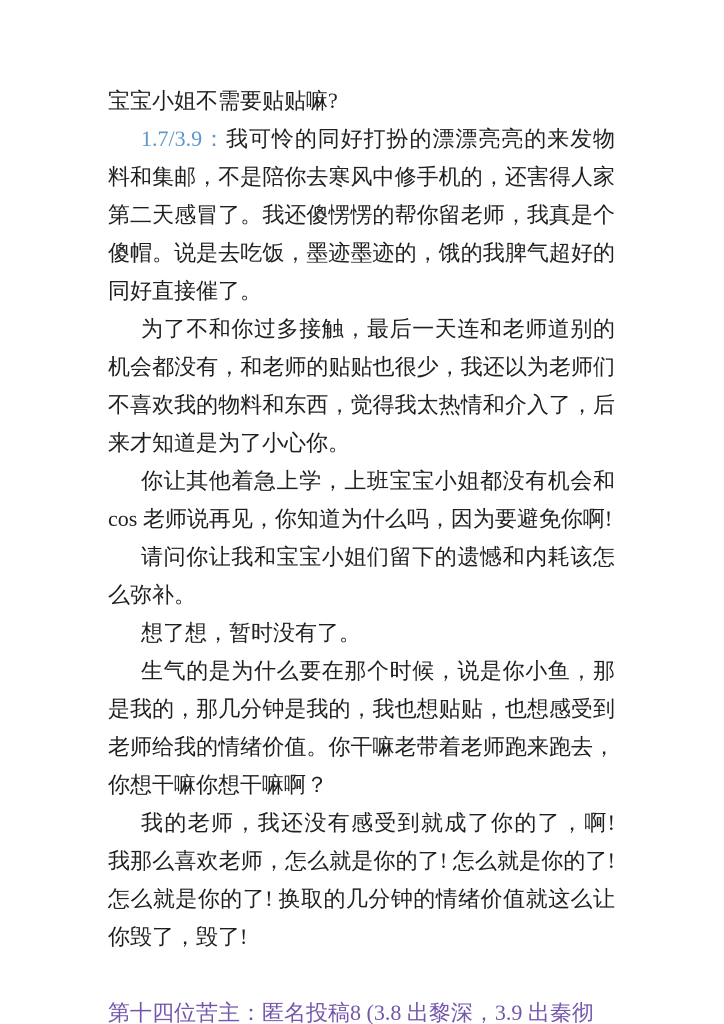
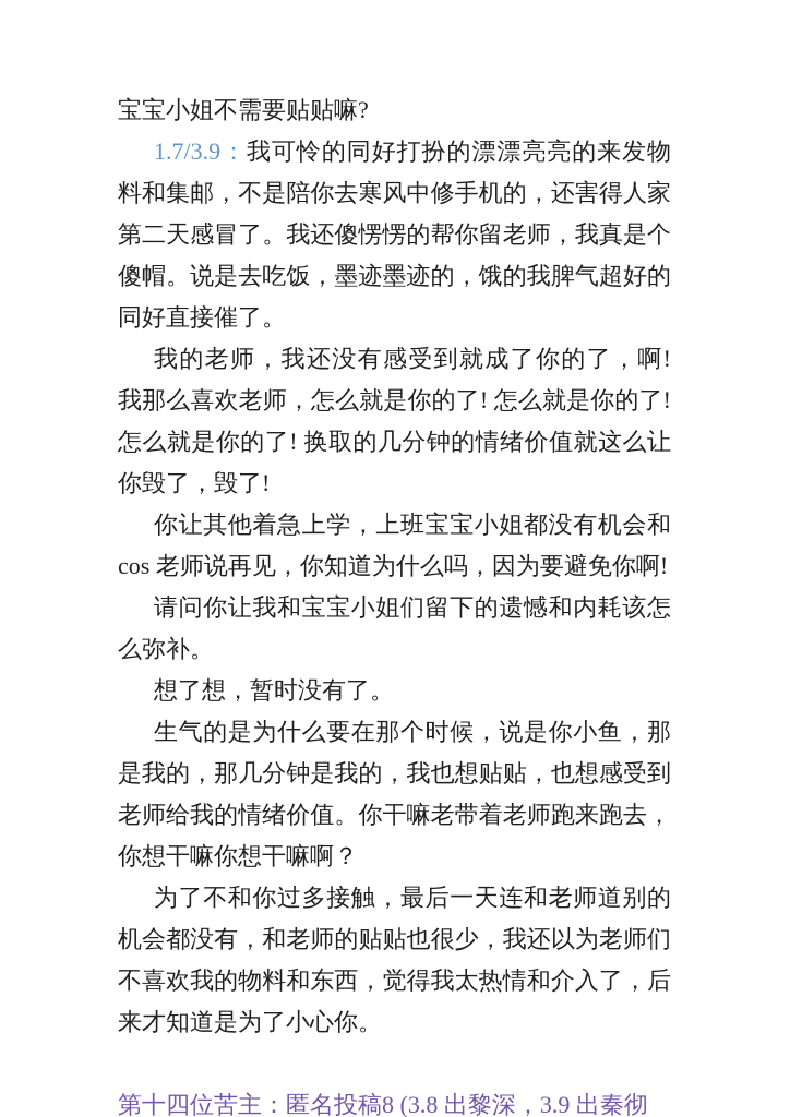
  宝宝小姐不需要贴贴嘛?
  1.7/3.9：我可怜的同好打扮的漂漂亮亮的来发物料和集邮，不是陪你去寒风中修手机的，还害得人家第二天感冒了。我还傻愣愣的帮你留老师，我真是个傻帽。说是去吃饭，墨迹墨迹的，饿的我脾气超好的同好直接催了。
- 为了不和你过多接触，最后一天连和老师道别的机会都没有，和老师的贴贴也很少，我还以为老师们不喜欢我的物料和东西，觉得我太热情和介入了，后来才知道是为了小心你。
+ 我的老师，我还没有感受到就成了你的了，啊! 我那么喜欢老师，怎么就是你的了! 怎么就是你的了! 怎么就是你的了! 换取的几分钟的情绪价值就这么让你毁了，毁了!
  你让其他着急上学，上班宝宝小姐都没有机会和 cos 老师说再见，你知道为什么吗，因为要避免你啊!
  请问你让我和宝宝小姐们留下的遗憾和内耗该怎么弥补。
  想了想，暂时没有了。
  生气的是为什么要在那个时候，说是你小鱼，那是我的，那几分钟是我的，我也想贴贴，也想感受到老师给我的情绪价值。你干嘛老带着老师跑来跑去，你想干嘛你想干嘛啊？
- 我的老师，我还没有感受到就成了你的了，啊! 我那么喜欢老师，怎么就是你的了! 怎么就是你的了! 怎么就是你的了! 换取的几分钟的情绪价值就这么让你毁了，毁了!
+ 为了不和你过多接触，最后一天连和老师道别的机会都没有，和老师的贴贴也很少，我还以为老师们不喜欢我的物料和东西，觉得我太热情和介入了，后来才知道是为了小心你。
  第十四位苦主：匿名投稿8 (3.8 出黎深，3.9 出秦彻
